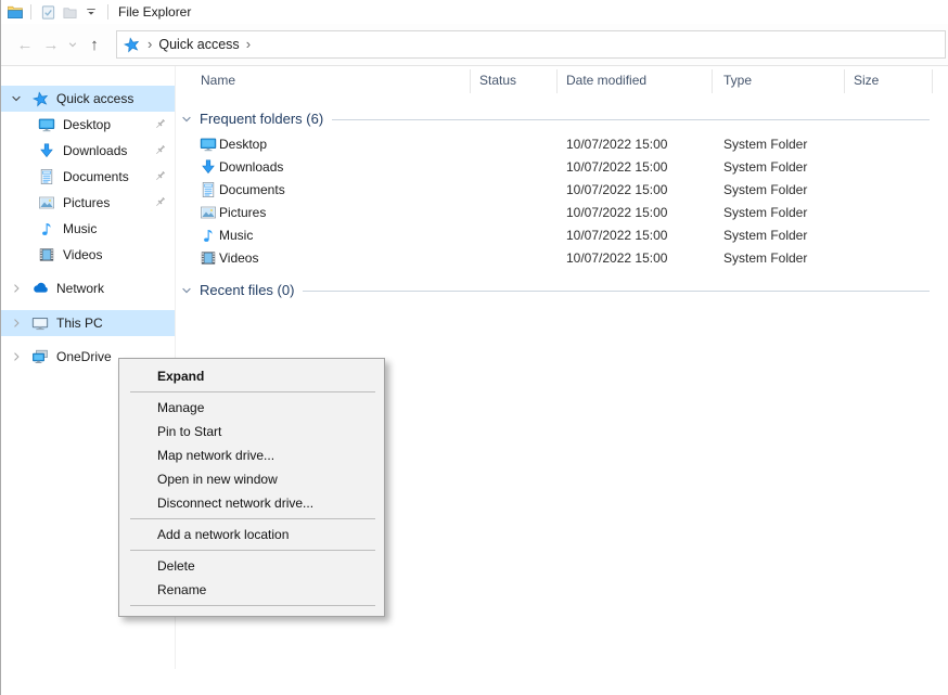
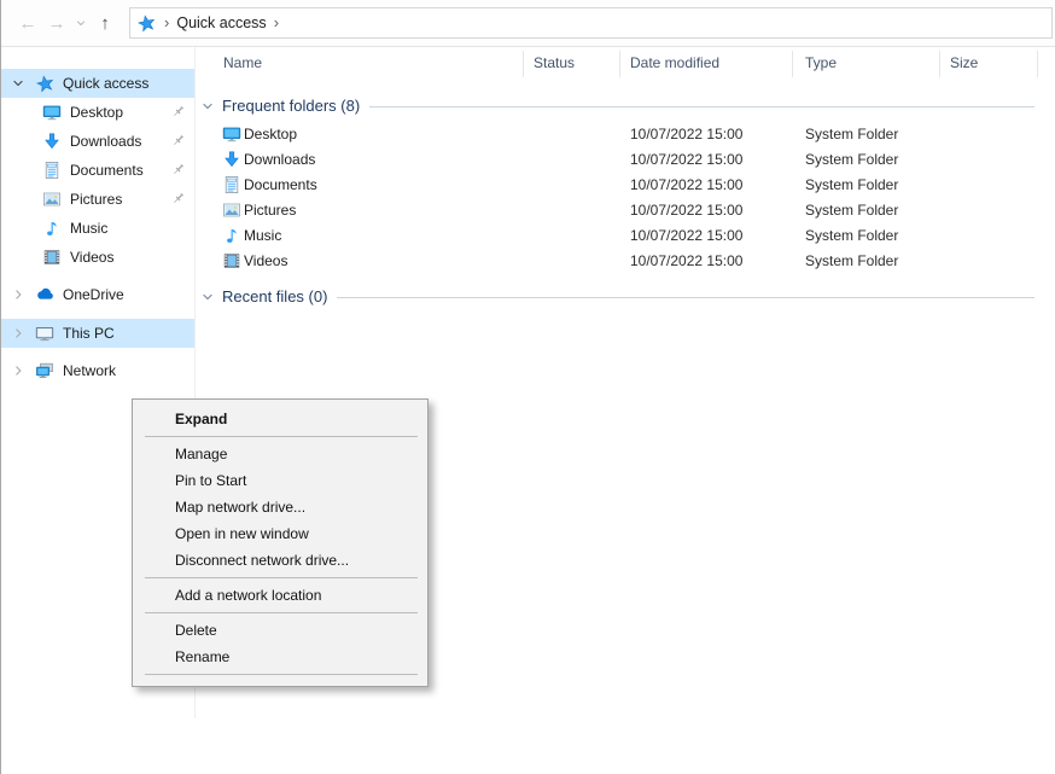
- File Explorer
  ←
  →
  ↑
  ›
  Quick access
  ›
  Quick access
  Desktop
  Downloads
  Documents
  Pictures
  Music
  Videos
- Network
+ OneDrive
  This PC
- OneDrive
+ Network
  Name
  Status
  Date modified
  Type
  Size
- Frequent folders (6)
+ Frequent folders (8)
  Desktop
  10/07/2022 15:00
  System Folder
  Downloads
  10/07/2022 15:00
  System Folder
  Documents
  10/07/2022 15:00
  System Folder
  Pictures
  10/07/2022 15:00
  System Folder
  Music
  10/07/2022 15:00
  System Folder
  Videos
  10/07/2022 15:00
  System Folder
  Recent files (0)
  Expand
  Manage
  Pin to Start
  Map network drive...
  Open in new window
  Disconnect network drive...
  Add a network location
  Delete
  Rename
